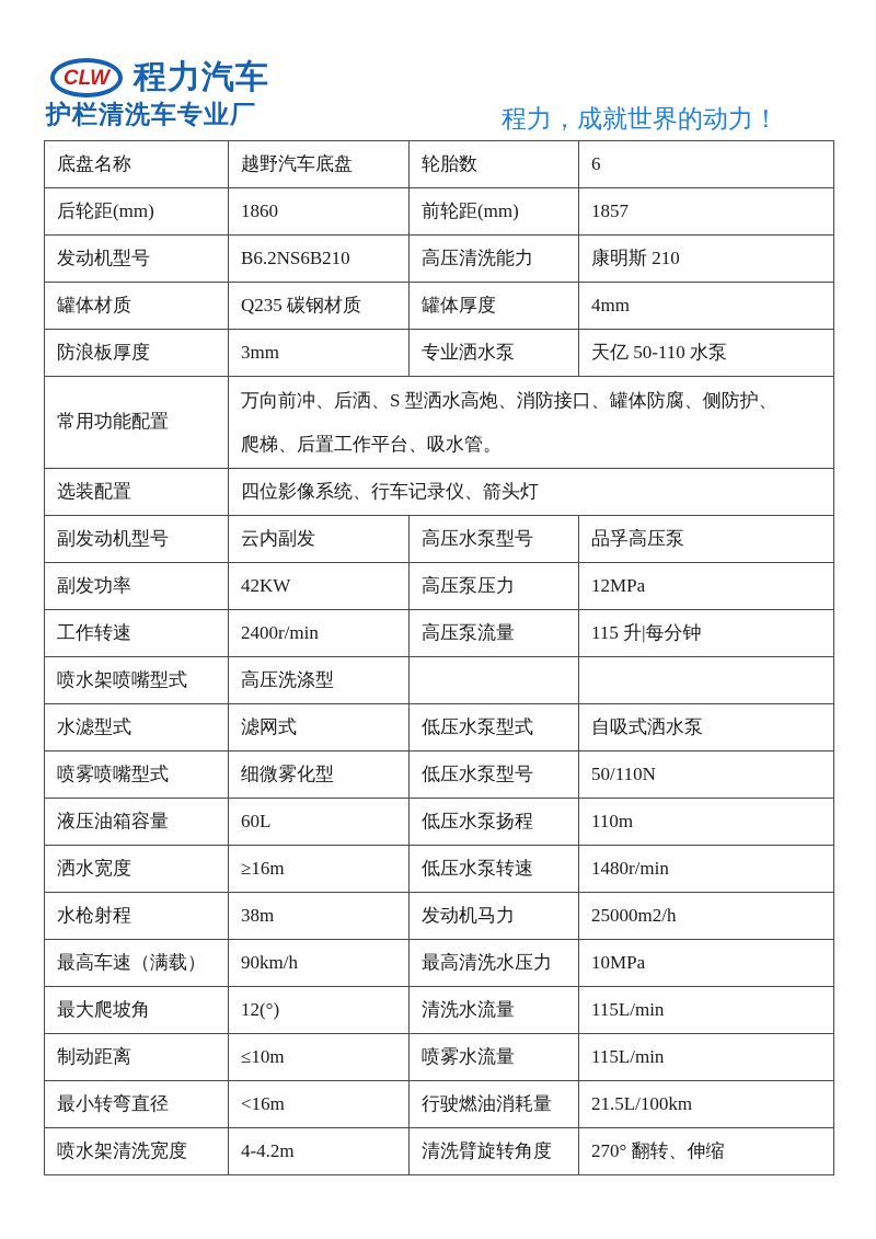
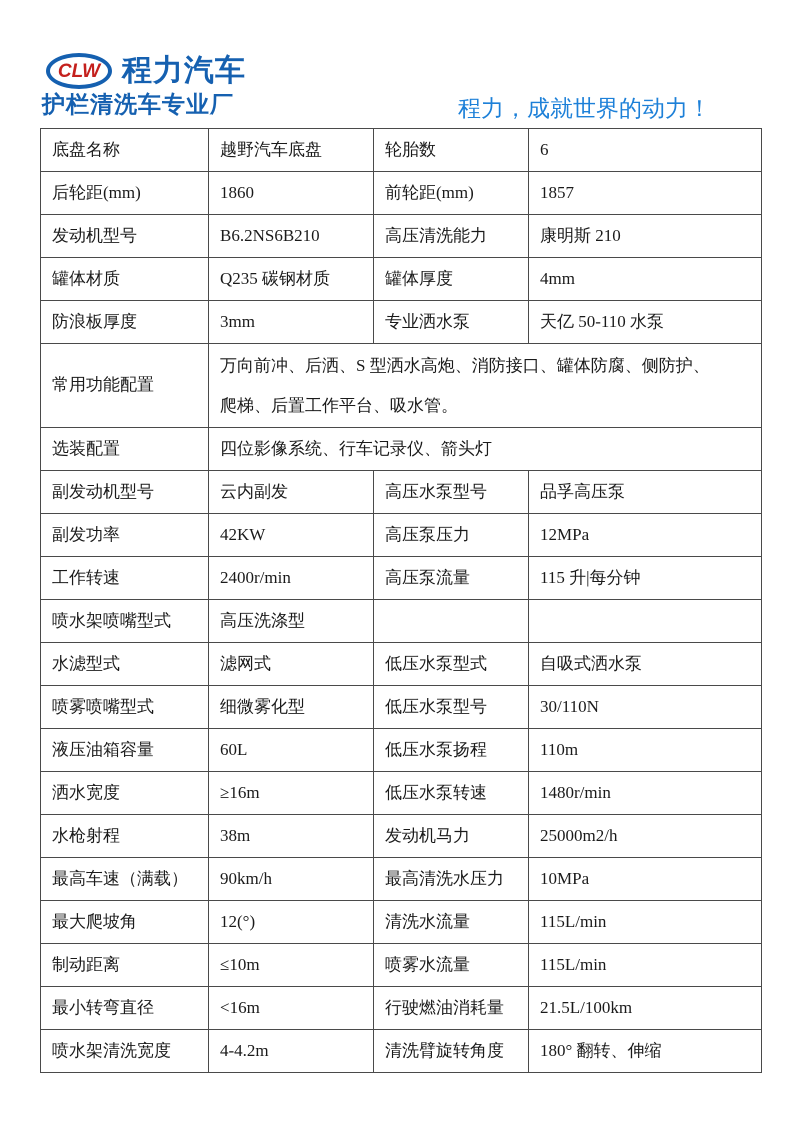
  CLW
  程力汽车
  护栏清洗车专业厂
  程力，成就世界的动力！
  底盘名称	越野汽车底盘	轮胎数	6
  后轮距(mm)	1860	前轮距(mm)	1857
  发动机型号	B6.2NS6B210	高压清洗能力	康明斯 210
  罐体材质	Q235 碳钢材质	罐体厚度	4mm
  防浪板厚度	3mm	专业洒水泵	天亿 50-110 水泵
  常用功能配置	万向前冲、后洒、S 型洒水高炮、消防接口、罐体防腐、侧防护、 爬梯、后置工作平台、吸水管。
  选装配置	四位影像系统、行车记录仪、箭头灯
  副发动机型号	云内副发	高压水泵型号	品孚高压泵
  副发功率	42KW	高压泵压力	12MPa
  工作转速	2400r/min	高压泵流量	115 升|每分钟
  喷水架喷嘴型式	高压洗涤型
  水滤型式	滤网式	低压水泵型式	自吸式洒水泵
- 喷雾喷嘴型式	细微雾化型	低压水泵型号	50/110N
+ 喷雾喷嘴型式	细微雾化型	低压水泵型号	30/110N
  液压油箱容量	60L	低压水泵扬程	110m
  洒水宽度	≥16m	低压水泵转速	1480r/min
  水枪射程	38m	发动机马力	25000m2/h
  最高车速（满载）	90km/h	最高清洗水压力	10MPa
  最大爬坡角	12(°)	清洗水流量	115L/min
  制动距离	≤10m	喷雾水流量	115L/min
  最小转弯直径	<16m	行驶燃油消耗量	21.5L/100km
- 喷水架清洗宽度	4-4.2m	清洗臂旋转角度	270° 翻转、伸缩
+ 喷水架清洗宽度	4-4.2m	清洗臂旋转角度	180° 翻转、伸缩
